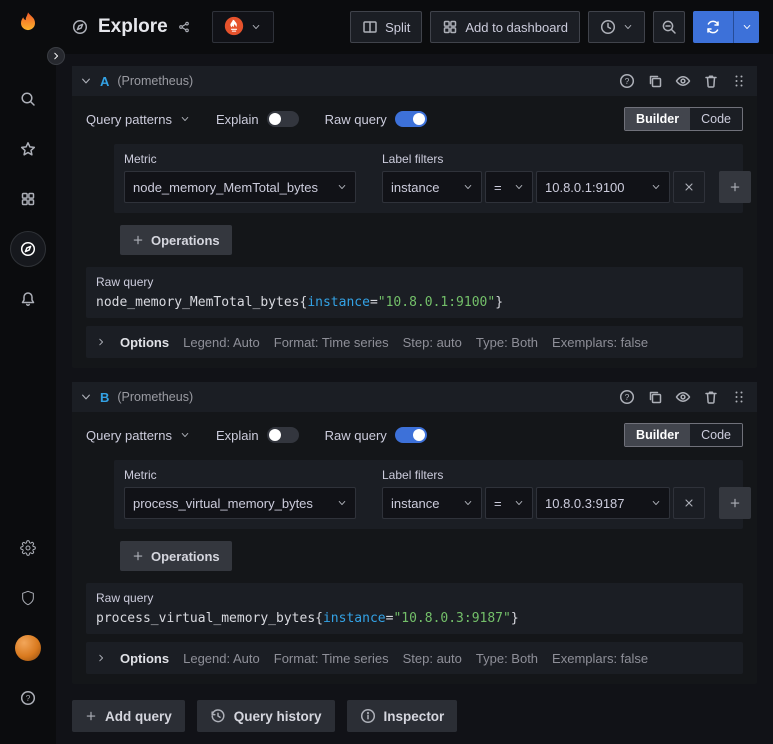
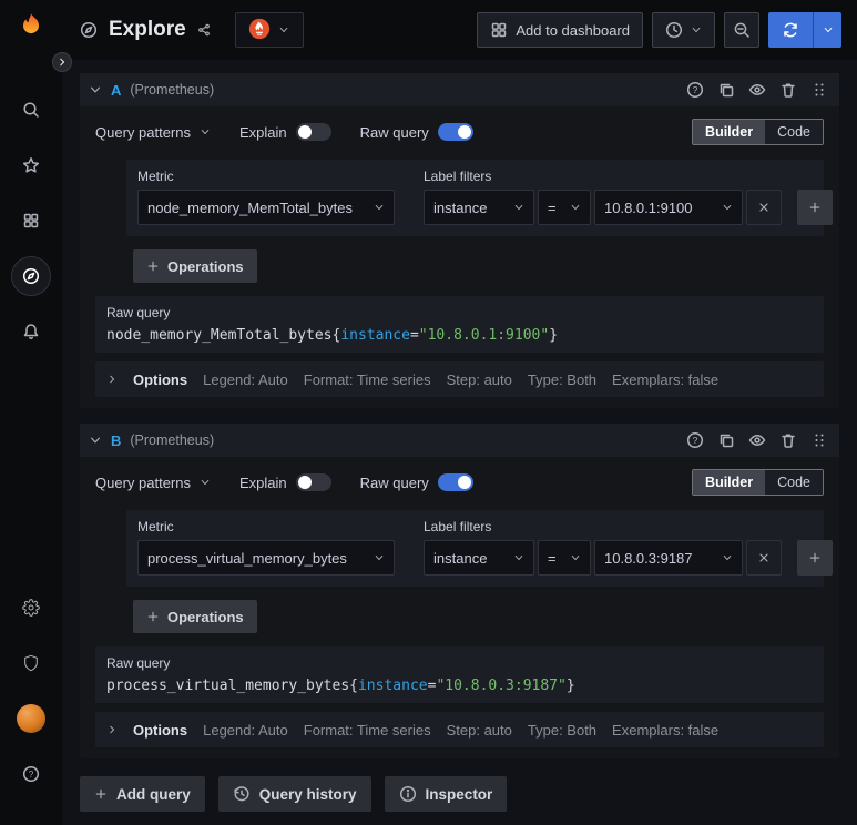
  ?
  Explore
- Split
  Add to dashboard
  A
  (Prometheus)
  ?
  Query patterns
  Explain
  Raw query
  Builder
  Code
  Metric
  node_memory_MemTotal_bytes
  Label filters
  instance
  =
  10.8.0.1:9100
  Operations
  Raw query
  node_memory_MemTotal_bytes{instance="10.8.0.1:9100"}
  Options
  Legend: Auto
  Format: Time series
  Step: auto
  Type: Both
  Exemplars: false
  B
  (Prometheus)
  ?
  Query patterns
  Explain
  Raw query
  Builder
  Code
  Metric
  process_virtual_memory_bytes
  Label filters
  instance
  =
  10.8.0.3:9187
  Operations
  Raw query
  process_virtual_memory_bytes{instance="10.8.0.3:9187"}
  Options
  Legend: Auto
  Format: Time series
  Step: auto
  Type: Both
  Exemplars: false
  Add query
  Query history
  Inspector
